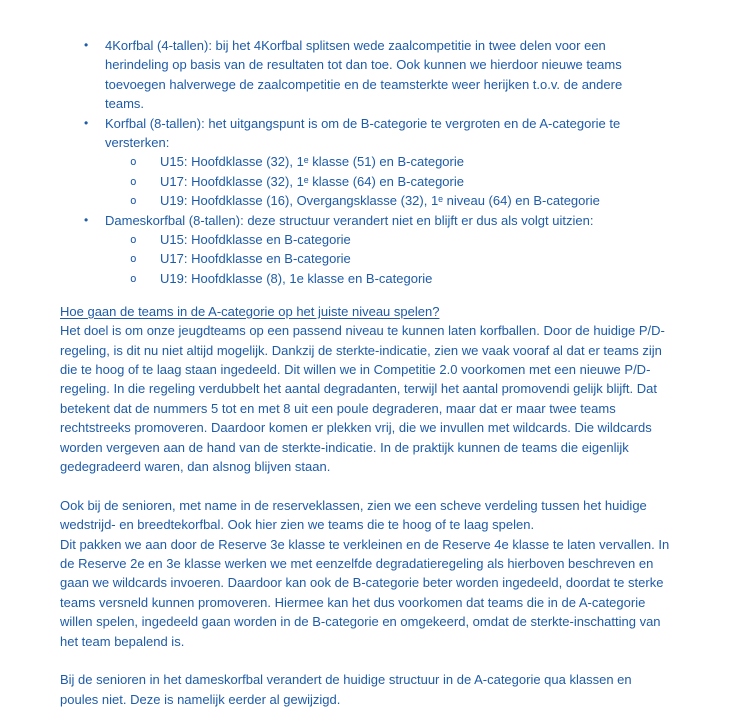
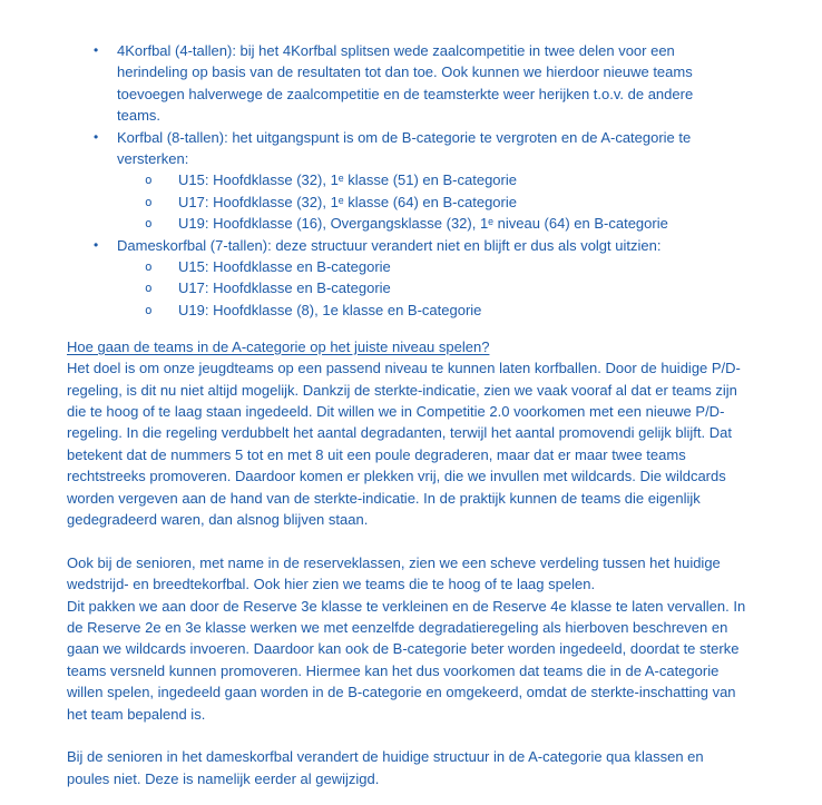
  •
  4Korfbal (4-tallen): bij het 4Korfbal splitsen wede zaalcompetitie in twee delen voor een
  herindeling op basis van de resultaten tot dan toe. Ook kunnen we hierdoor nieuwe teams
  toevoegen halverwege de zaalcompetitie en de teamsterkte weer herijken t.o.v. de andere
  teams.
  •
  Korfbal (8-tallen): het uitgangspunt is om de B-categorie te vergroten en de A-categorie te
  versterken:
  o
  U15: Hoofdklasse (32), 1ᵉ klasse (51) en B-categorie
  o
  U17: Hoofdklasse (32), 1ᵉ klasse (64) en B-categorie
  o
  U19: Hoofdklasse (16), Overgangsklasse (32), 1ᵉ niveau (64) en B-categorie
  •
- Dameskorfbal (8-tallen): deze structuur verandert niet en blijft er dus als volgt uitzien:
+ Dameskorfbal (7-tallen): deze structuur verandert niet en blijft er dus als volgt uitzien:
  o
  U15: Hoofdklasse en B-categorie
  o
  U17: Hoofdklasse en B-categorie
  o
  U19: Hoofdklasse (8), 1e klasse en B-categorie
  Hoe gaan de teams in de A-categorie op het juiste niveau spelen?
  Het doel is om onze jeugdteams op een passend niveau te kunnen laten korfballen. Door de huidige P/D-
  regeling, is dit nu niet altijd mogelijk. Dankzij de sterkte-indicatie, zien we vaak vooraf al dat er teams zijn
  die te hoog of te laag staan ingedeeld. Dit willen we in Competitie 2.0 voorkomen met een nieuwe P/D-
  regeling. In die regeling verdubbelt het aantal degradanten, terwijl het aantal promovendi gelijk blijft. Dat
  betekent dat de nummers 5 tot en met 8 uit een poule degraderen, maar dat er maar twee teams
  rechtstreeks promoveren. Daardoor komen er plekken vrij, die we invullen met wildcards. Die wildcards
  worden vergeven aan de hand van de sterkte-indicatie. In de praktijk kunnen de teams die eigenlijk
  gedegradeerd waren, dan alsnog blijven staan.
  Ook bij de senioren, met name in de reserveklassen, zien we een scheve verdeling tussen het huidige
  wedstrijd- en breedtekorfbal. Ook hier zien we teams die te hoog of te laag spelen.
  Dit pakken we aan door de Reserve 3e klasse te verkleinen en de Reserve 4e klasse te laten vervallen. In
  de Reserve 2e en 3e klasse werken we met eenzelfde degradatieregeling als hierboven beschreven en
  gaan we wildcards invoeren. Daardoor kan ook de B-categorie beter worden ingedeeld, doordat te sterke
  teams versneld kunnen promoveren. Hiermee kan het dus voorkomen dat teams die in de A-categorie
  willen spelen, ingedeeld gaan worden in de B-categorie en omgekeerd, omdat de sterkte-inschatting van
  het team bepalend is.
  Bij de senioren in het dameskorfbal verandert de huidige structuur in de A-categorie qua klassen en
  poules niet. Deze is namelijk eerder al gewijzigd.
